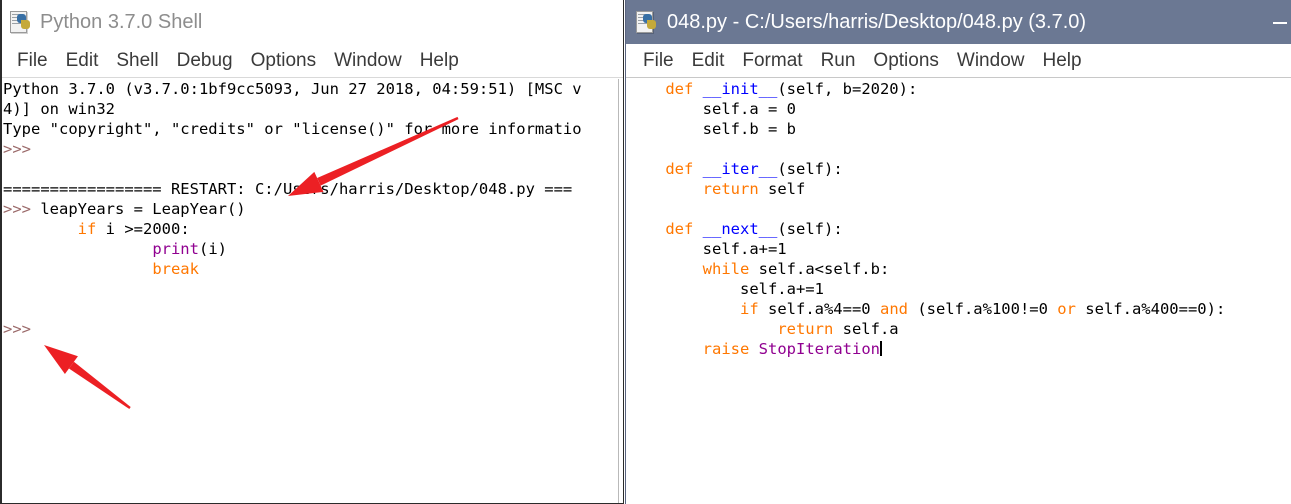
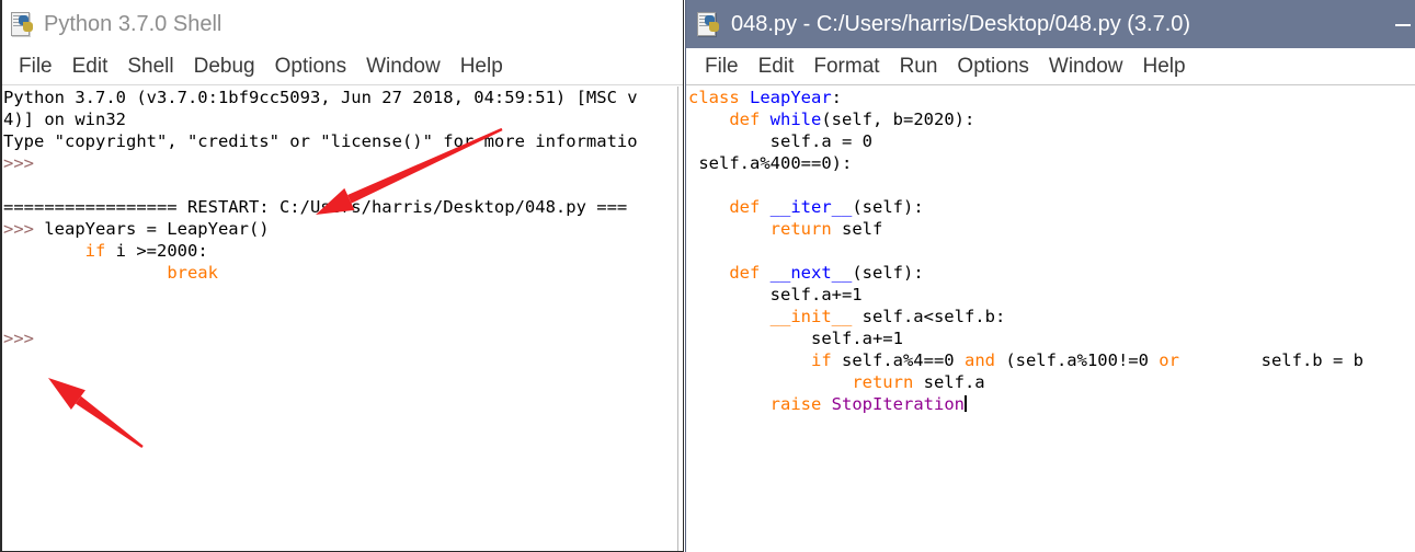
  Python 3.7.0 Shell
  File
  Edit
  Shell
  Debug
  Options
  Window
  Help
  Python 3.7.0 (v3.7.0:1bf9cc5093, Jun 27 2018, 04:59:51) [MSC v
  4)] on win32
  Type "copyright", "credits" or "license()" for more informatio
  >>>
  ================= RESTART: C:/Us/harris/Desktop/048.py ===
  >>> leapYears = LeapYear()
  if i >=2000:
- print(i)
  break
  >>>
  048.py - C:/Users/harris/Desktop/048.py (3.7.0)
  File
  Edit
  Format
  Run
  Options
  Window
  Help
+ class LeapYear:
- def __init__(self, b=2020):
+ def while(self, b=2020):
  self.a = 0
- self.b = b
+ self.a%400==0):
  def __iter__(self):
  return self
  def __next__(self):
  self.a+=1
- while self.a<self.b:
+ __init__ self.a<self.b:
  self.a+=1
- if self.a%4==0 and (self.a%100!=0 or self.a%400==0):
+ if self.a%4==0 and (self.a%100!=0 or self.b = b
  return self.a
  raise StopIteration
